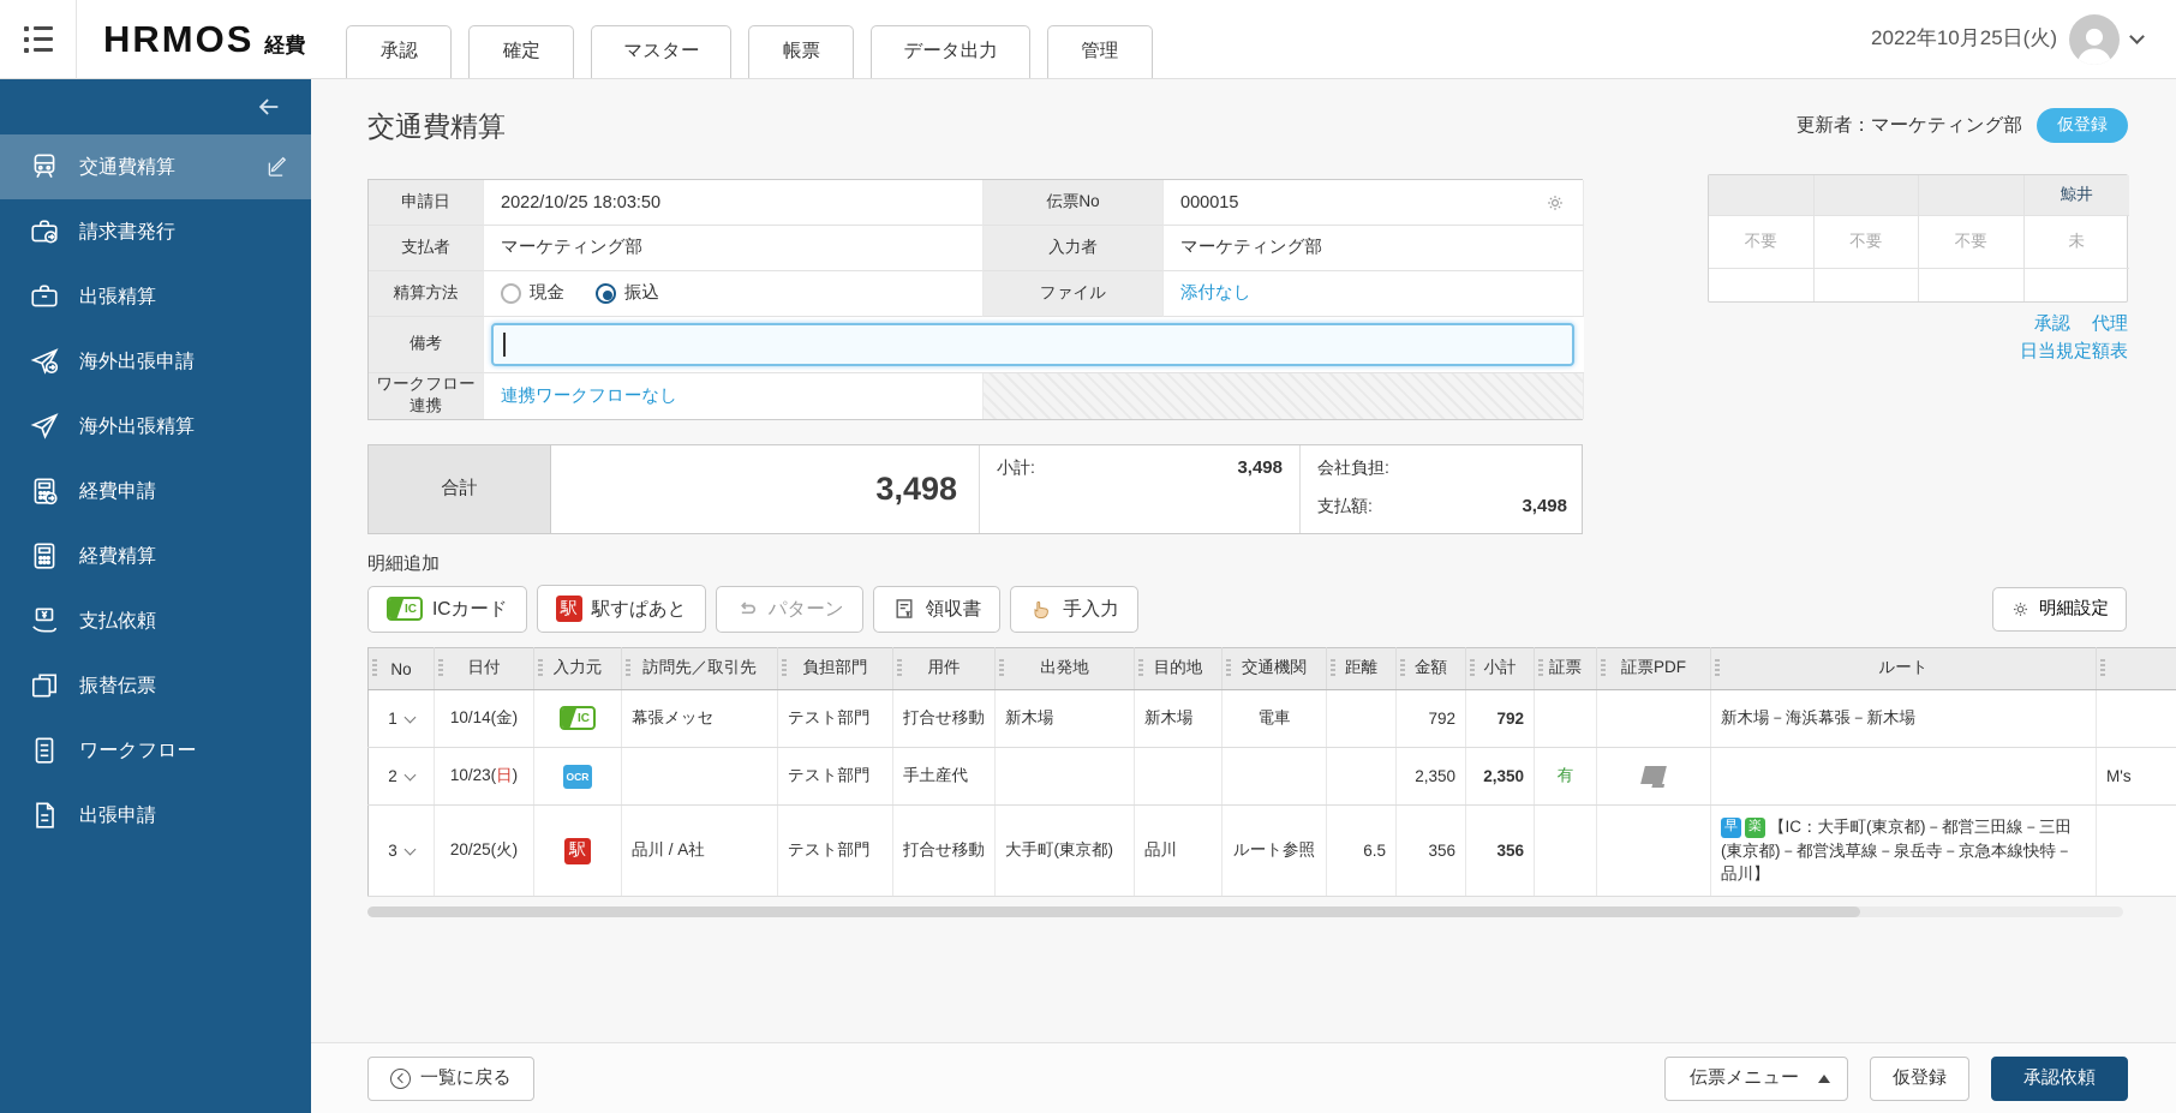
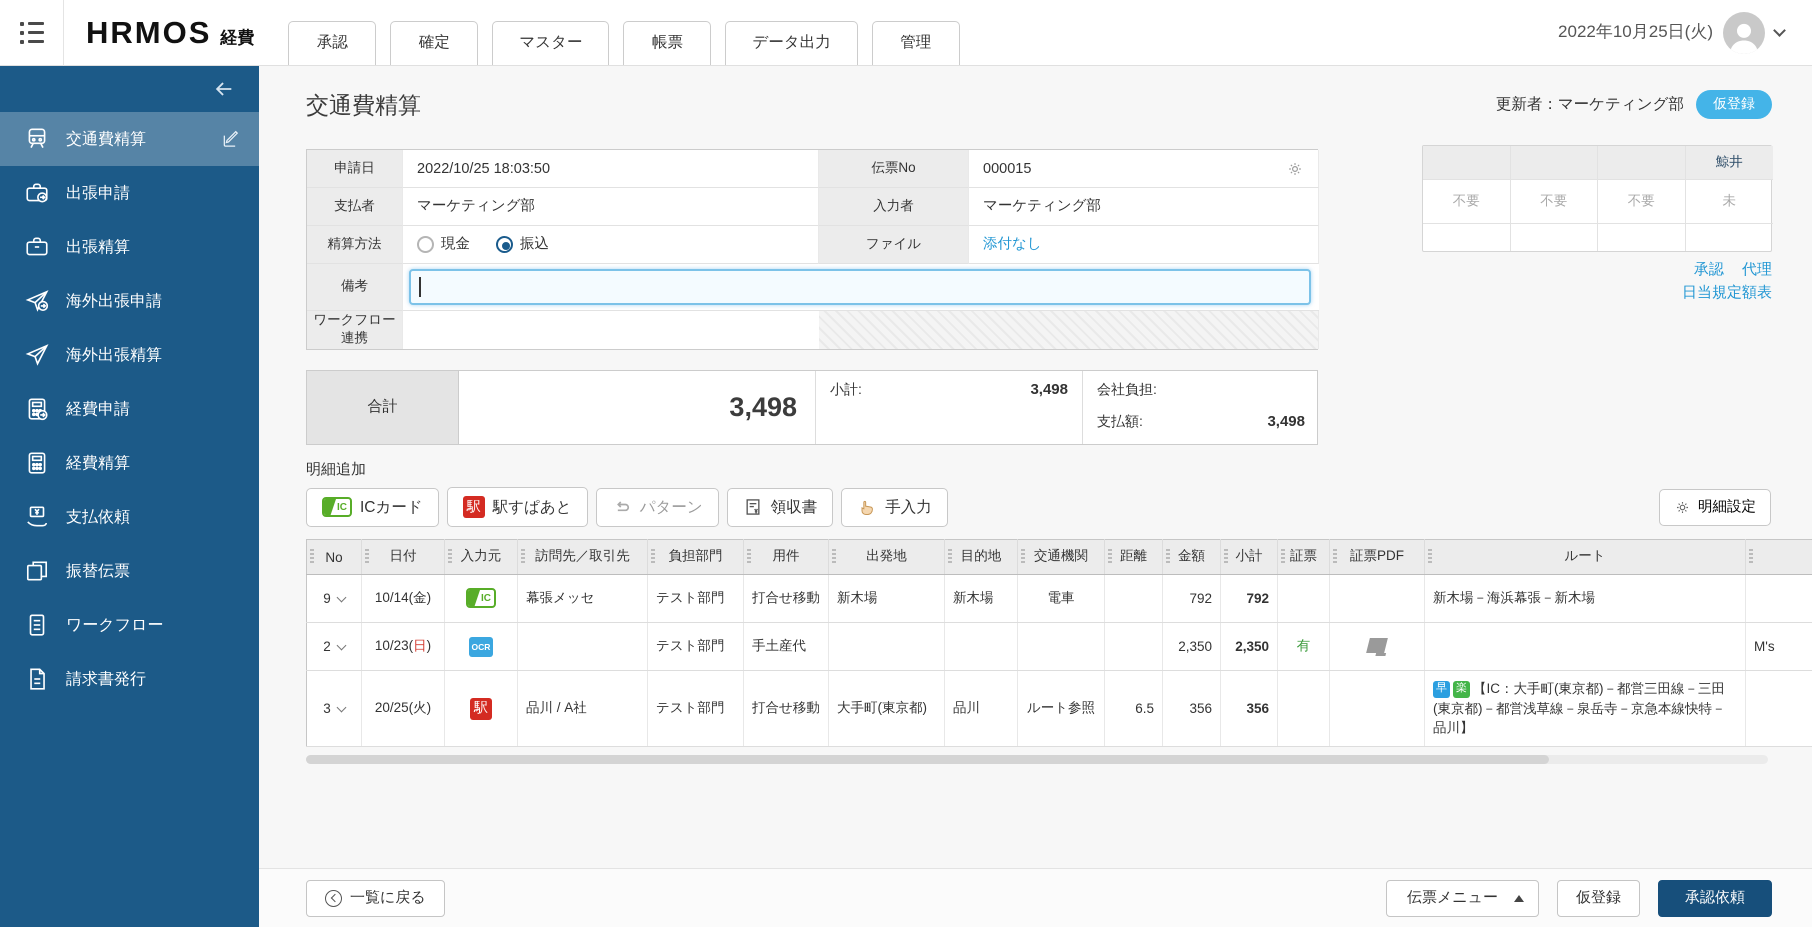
  HRMOS
  経費
  承認
  確定
  マスター
  帳票
  データ出力
  管理
  2022年10月25日(火)
  交通費精算
- 請求書発行
+ 出張申請
  出張精算
  海外出張申請
  海外出張精算
  経費申請
  経費精算
  支払依頼
  振替伝票
  ワークフロー
- 出張申請
+ 請求書発行
  交通費精算
  申請日
  2022/10/25 18:03:50
  伝票No
  000015
  支払者
  マーケティング部
  入力者
  マーケティング部
  精算方法
  現金
  振込
  ファイル
  添付なし
  備考
  ワークフロー連携
- 連携ワークフローなし
  合計
  3,498
  小計:
  3,498
  会社負担:
  支払額:
  3,498
  明細追加
  IC
  ICカード
  駅
  駅すぱあと
  パターン
  領収書
  手入力
  明細設定
  No	日付	入力元	訪問先／取引先	負担部門	用件	出発地	目的地	交通機関	距離	金額	小計	証票	証票PDF	ルート
- 1	10/14(金)	IC	幕張メッセ	テスト部門	打合せ移動	新木場	新木場	電車		792	792			新木場－海浜幕張－新木場
+ 9	10/14(金)	IC	幕張メッセ	テスト部門	打合せ移動	新木場	新木場	電車		792	792			新木場－海浜幕張－新木場
  2	10/23(日)	OCR		テスト部門	手土産代					2,350	2,350	有			M's
  3	20/25(火)	駅	品川 / A社	テスト部門	打合せ移動	大手町(東京都)	品川	ルート参照	6.5	356	356			早 楽 【IC：大手町(東京都)－都営三田線－三田(東京都)－都営浅草線－泉岳寺－京急本線快特－品川】
  更新者：マーケティング部
  仮登録
  鯨井
  不要
  不要
  不要
  未
  承認 代理
  日当規定額表
  一覧に戻る
  伝票メニュー
  仮登録
  承認依頼
